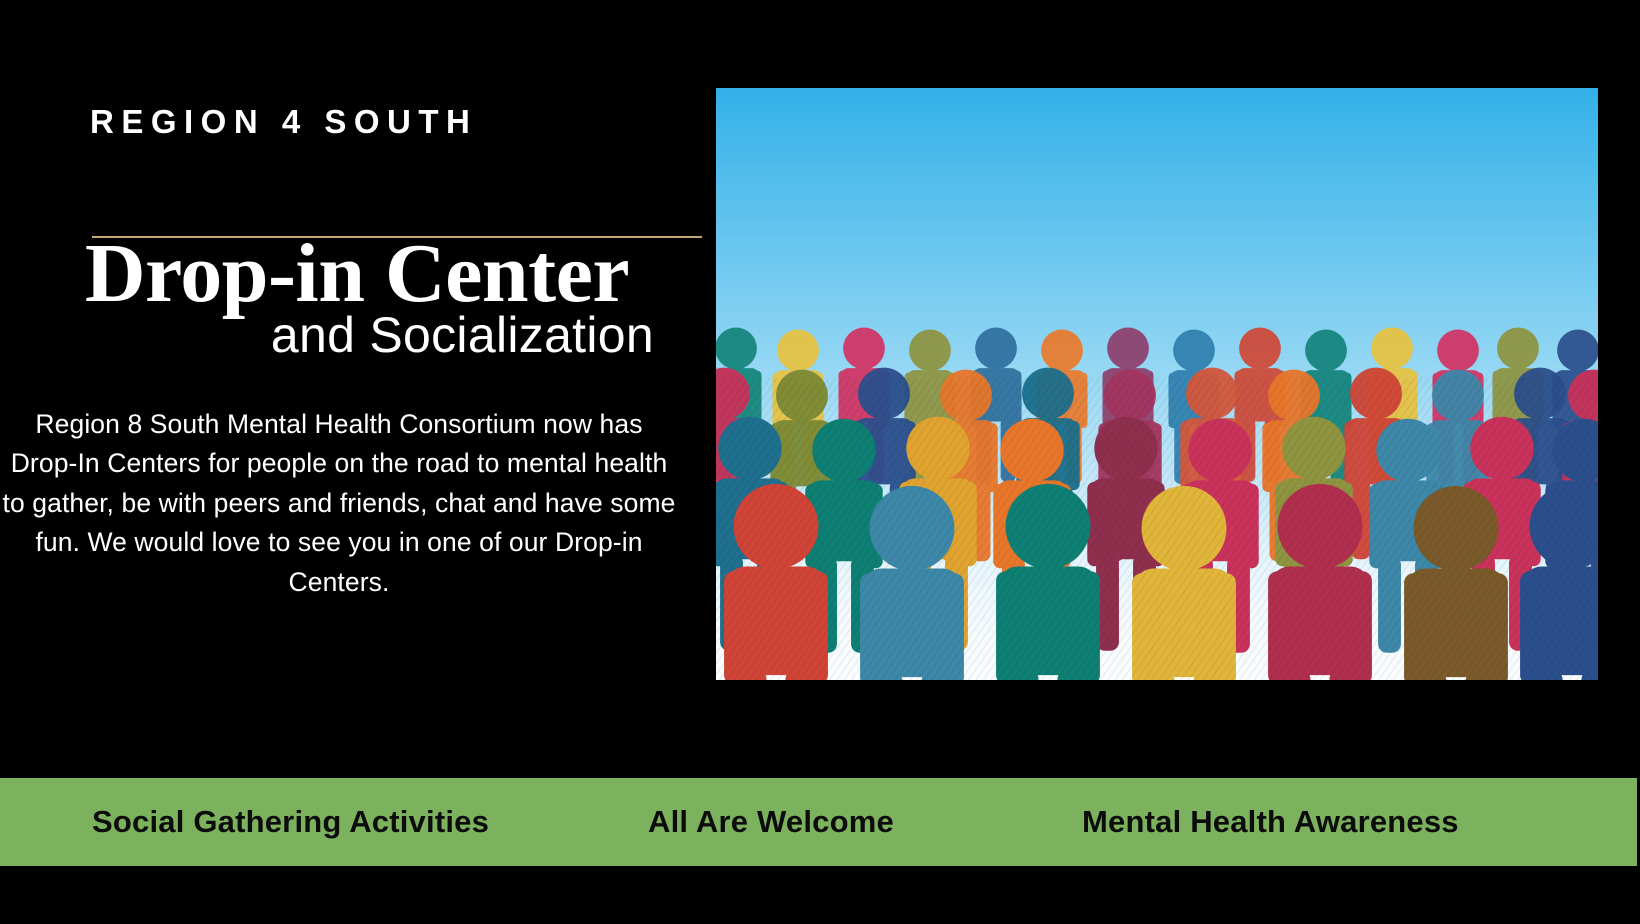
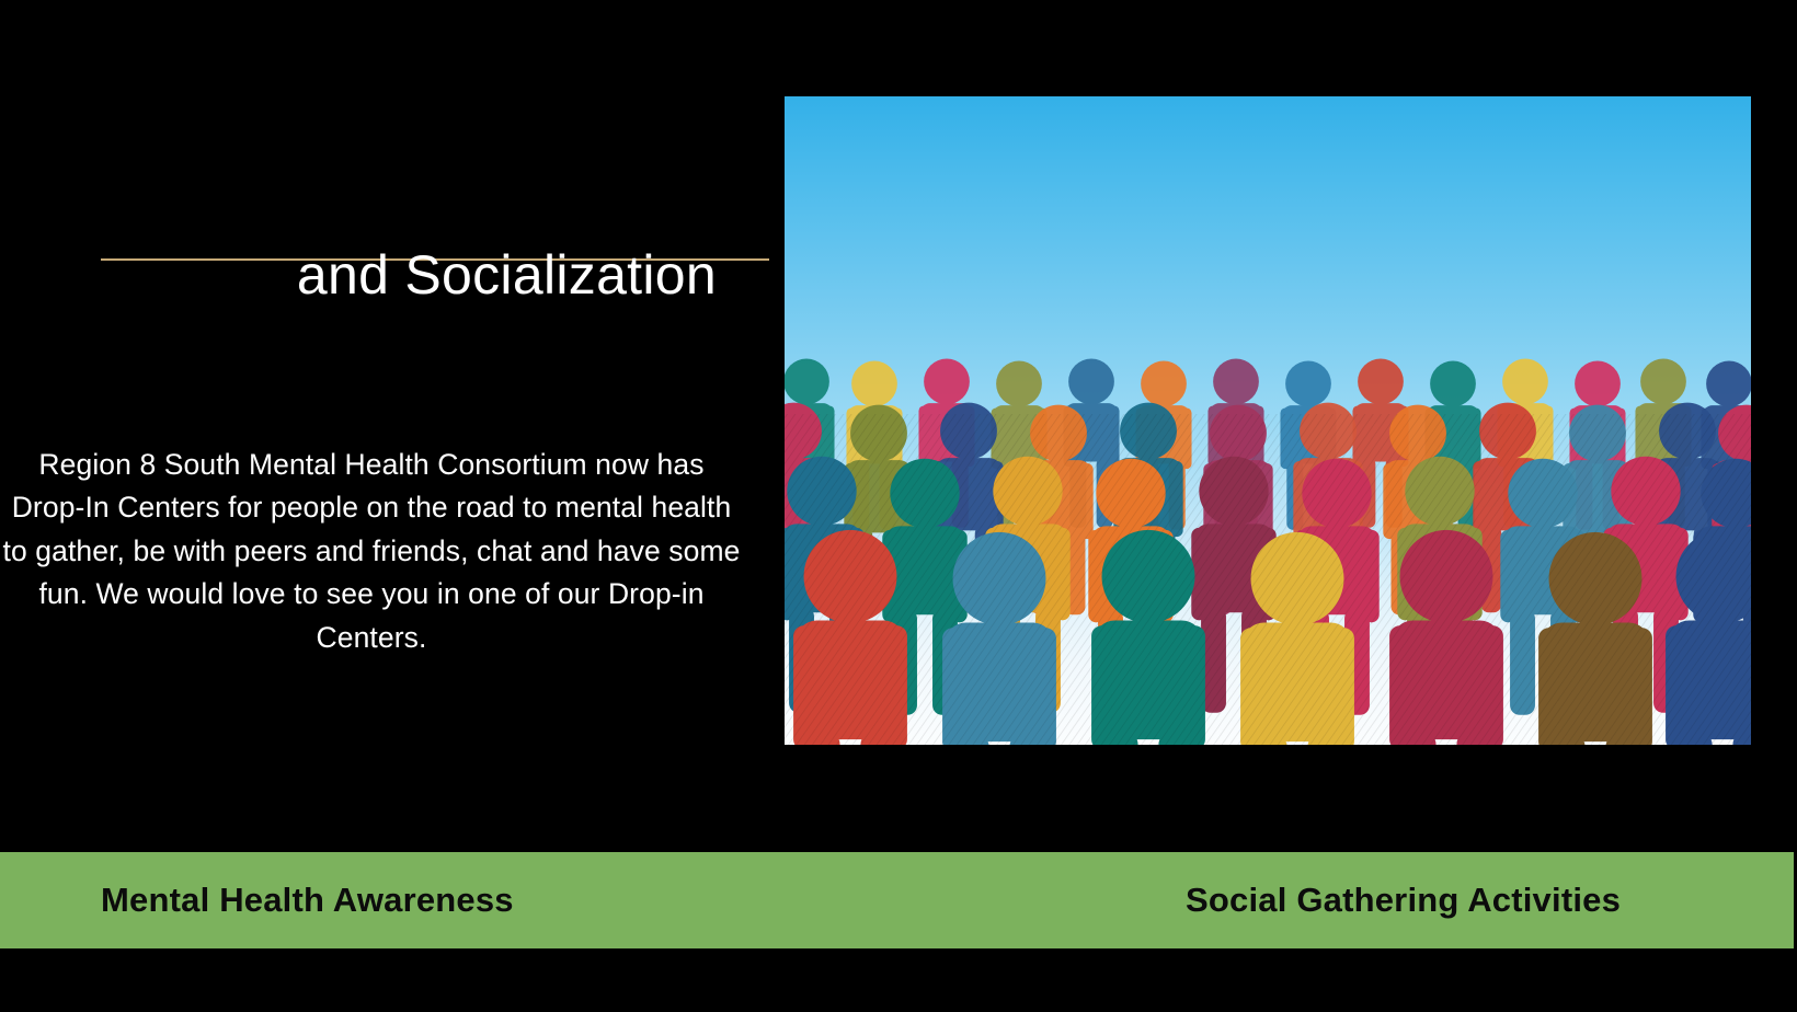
- REGION 4 SOUTH
- Drop-in Center
  and Socialization
  Region 8 South Mental Health Consortium now has Drop-In Centers for people on the road to mental health to gather, be with peers and friends, chat and have some fun. We would love to see you in one of our Drop-in Centers.
- Social Gathering Activities
+ Mental Health Awareness
- All Are Welcome
- Mental Health Awareness
+ Social Gathering Activities
